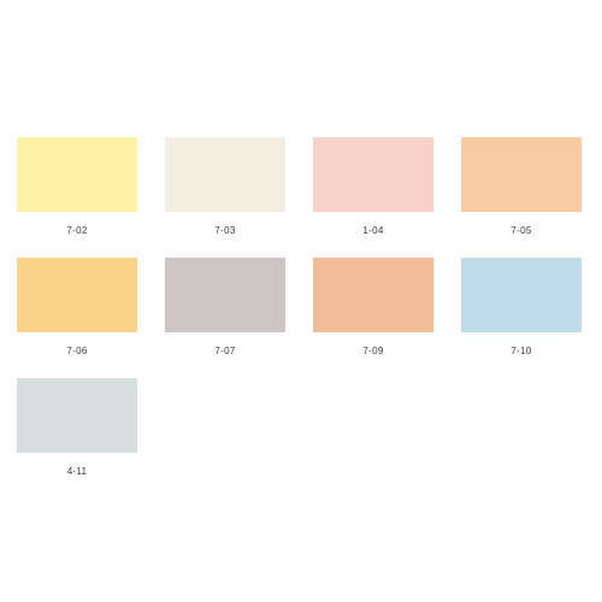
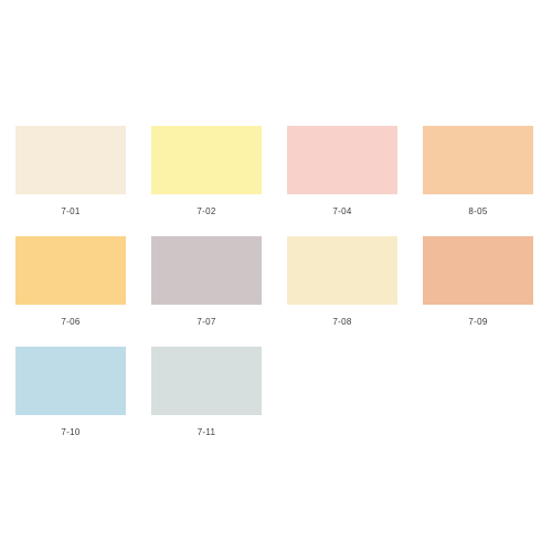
+ 7-01
  7-02
- 7-03
- 1-04
+ 7-04
- 7-05
+ 8-05
  7-06
  7-07
+ 7-08
  7-09
  7-10
- 4-11
+ 7-11
